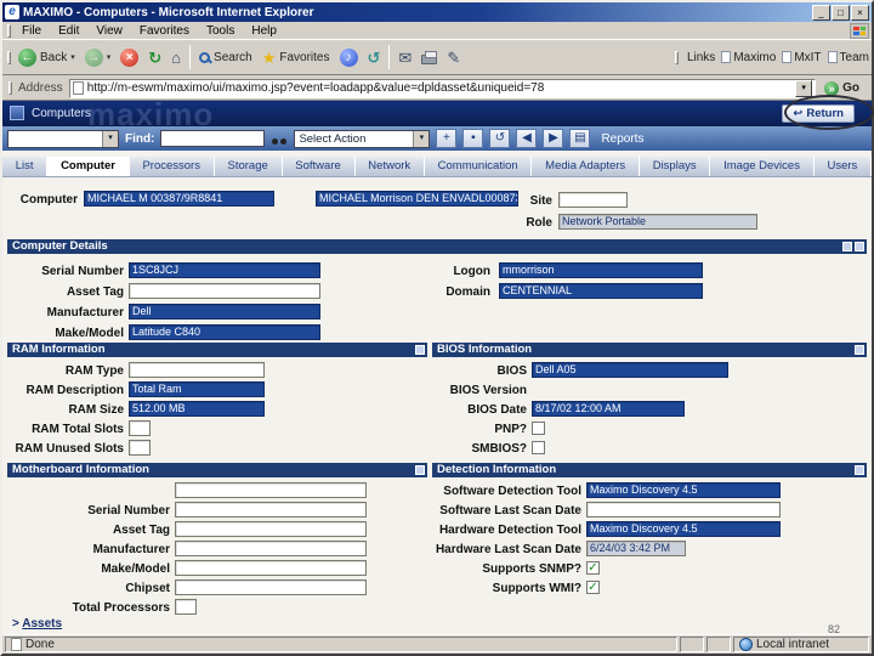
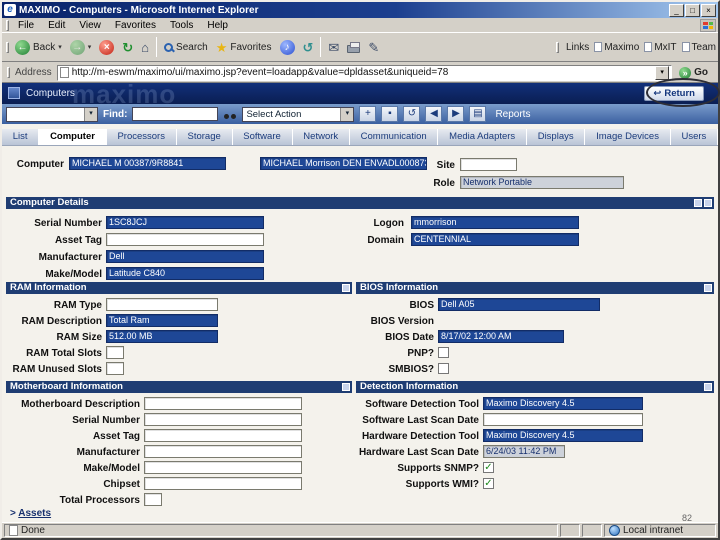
  e
  MAXIMO - Computers - Microsoft Internet Explorer
  _
  □
  ×
  File
  Edit
  View
  Favorites
  Tools
  Help
  ←
  Back
  →
  ×
  ↻
  ⌂
  Search
  ★
  Favorites
  ♪
  ↺
  ✉
  ✎
  Links
  Maximo
  MxIT
  Team
  Address
  http://m-eswm/maximo/ui/maximo.jsp?event=loadapp&value=dpldasset&uniqueid=78
  »
  Go
  Computers
  maximo
  ↩
  Return
  Find:
  Select Action
  +
  ▪
  ↺
  ◀
  ▶
  ▤
  Reports
  List
  Computer
  Processors
  Storage
  Software
  Network
  Communication
  Media Adapters
  Displays
  Image Devices
  Users
  Computer
  MICHAEL M 00387/9R8841
  MICHAEL Morrison DEN ENVADL00087
  Site
  Role
  Network Portable
  Computer Details
  Serial Number
  1SC8JCJ
  Asset Tag
  Manufacturer
  Dell
  Make/Model
  Latitude C840
  Logon
  mmorrison
  Domain
  CENTENNIAL
  RAM Information
  BIOS Information
  RAM Type
  RAM Description
  Total Ram
  RAM Size
  512.00 MB
  RAM Total Slots
  RAM Unused Slots
  BIOS
  Dell A05
  BIOS Version
  BIOS Date
  8/17/02 12:00 AM
  PNP?
  SMBIOS?
  Motherboard Information
  Detection Information
+ Motherboard Description
  Serial Number
  Asset Tag
  Manufacturer
  Make/Model
  Chipset
  Total Processors
  Software Detection Tool
  Maximo Discovery 4.5
  Software Last Scan Date
  Hardware Detection Tool
  Maximo Discovery 4.5
  Hardware Last Scan Date
- 6/24/03 3:42 PM
+ 6/24/03 11:42 PM
  Supports SNMP?
  ✓
  Supports WMI?
  ✓
  > Assets
  82
  Done
  Local intranet
